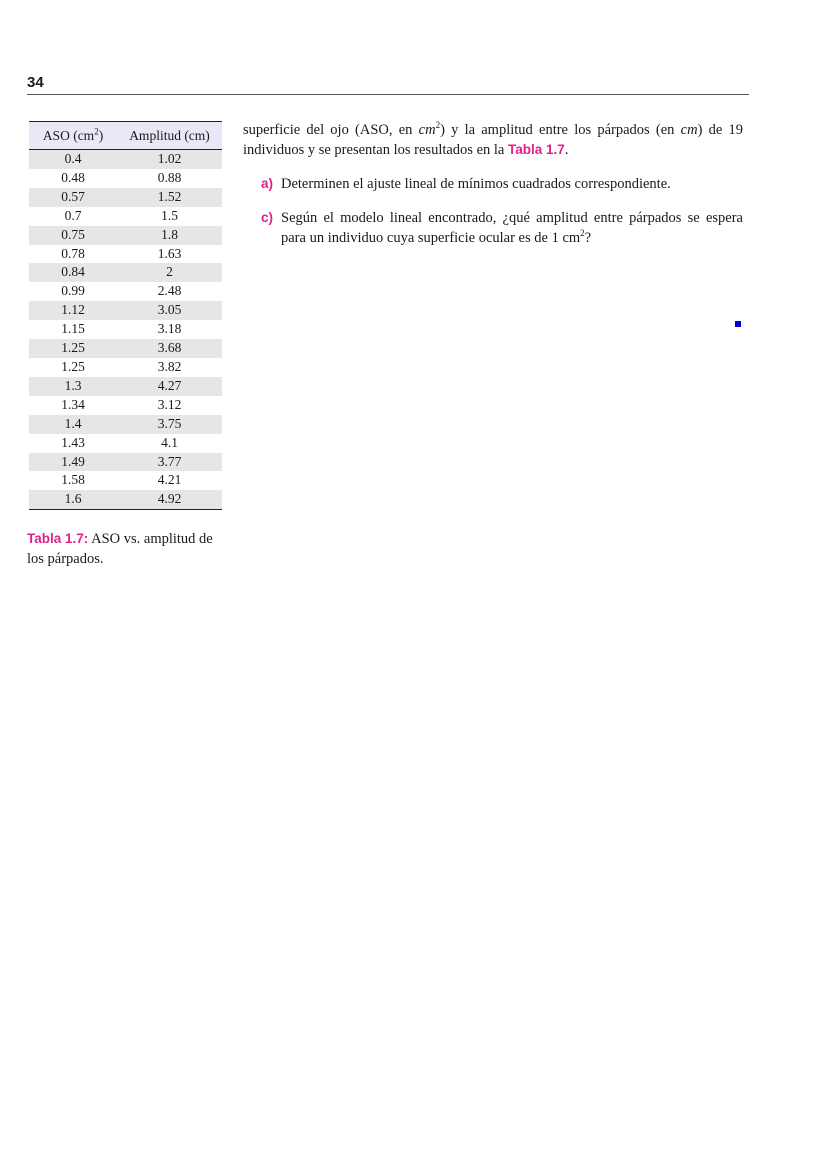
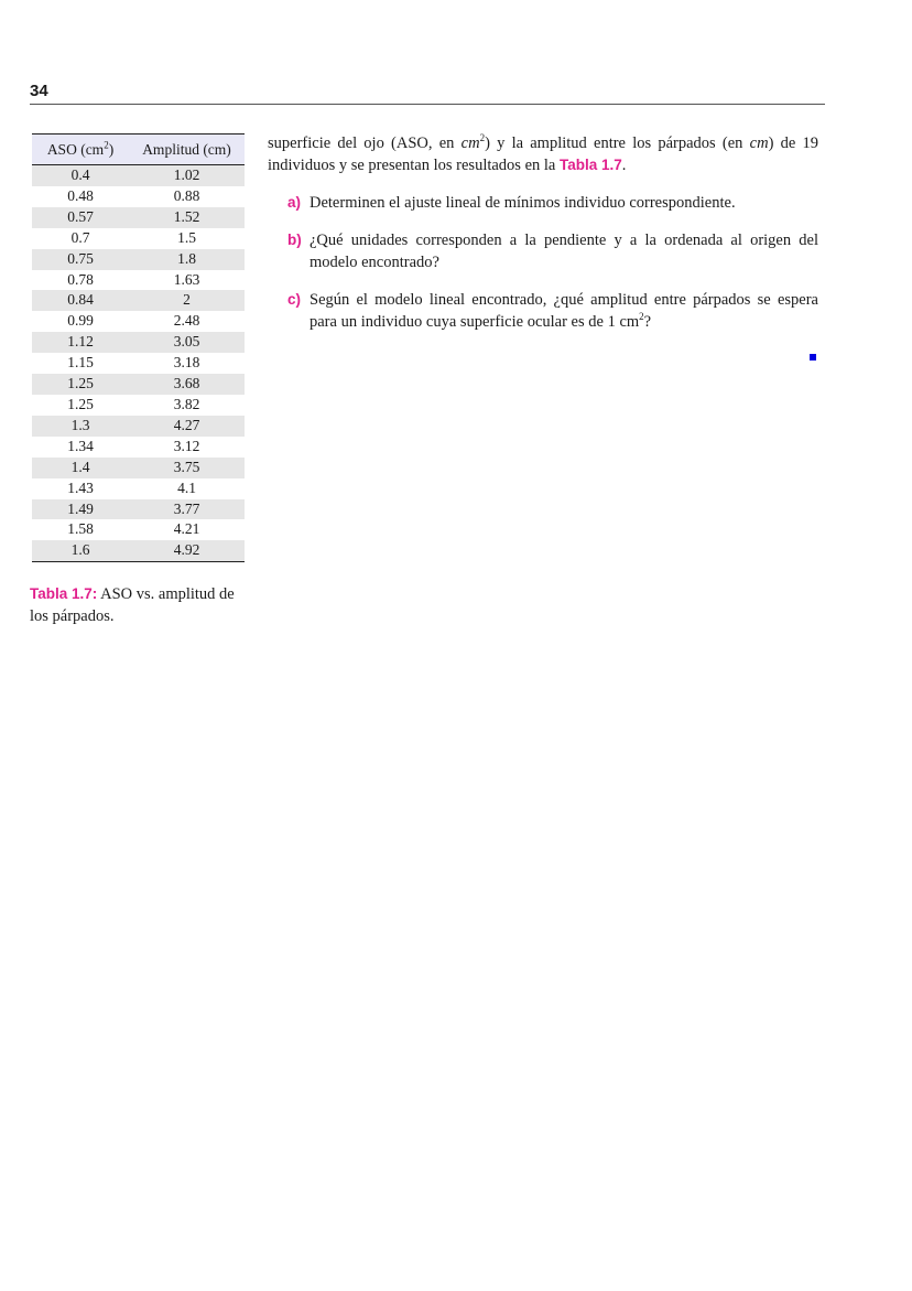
  34
  ASO (cm2)	Amplitud (cm)
  0.4	1.02
  0.48	0.88
  0.57	1.52
  0.7	1.5
  0.75	1.8
  0.78	1.63
  0.84	2
  0.99	2.48
  1.12	3.05
  1.15	3.18
  1.25	3.68
  1.25	3.82
  1.3	4.27
  1.34	3.12
  1.4	3.75
  1.43	4.1
  1.49	3.77
  1.58	4.21
  1.6	4.92
  Tabla 1.7: ASO vs. amplitud de los párpados.
  superficie del ojo (ASO, en cm2) y la amplitud entre los párpados (en cm) de 19 individuos y se presentan los resultados en la Tabla 1.7.
  a)
- Determinen el ajuste lineal de mínimos cuadrados correspondiente.
+ Determinen el ajuste lineal de mínimos individuo correspondiente.
+ b)
+ ¿Qué unidades corresponden a la pendiente y a la ordenada al origen del modelo encontrado?
  c)
  Según el modelo lineal encontrado, ¿qué amplitud entre párpados se espera para un individuo cuya superficie ocular es de 1 cm2?
